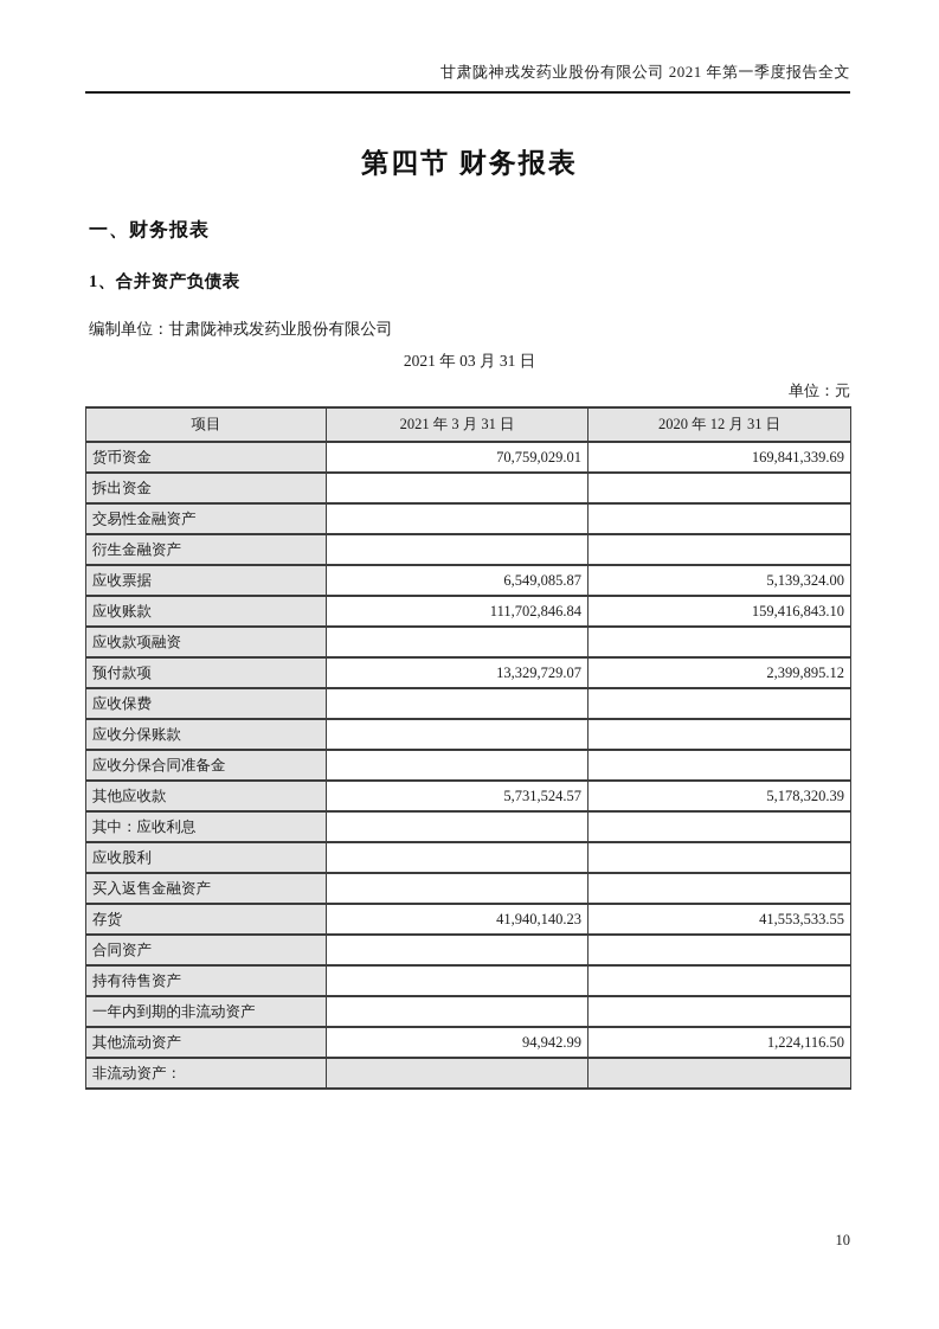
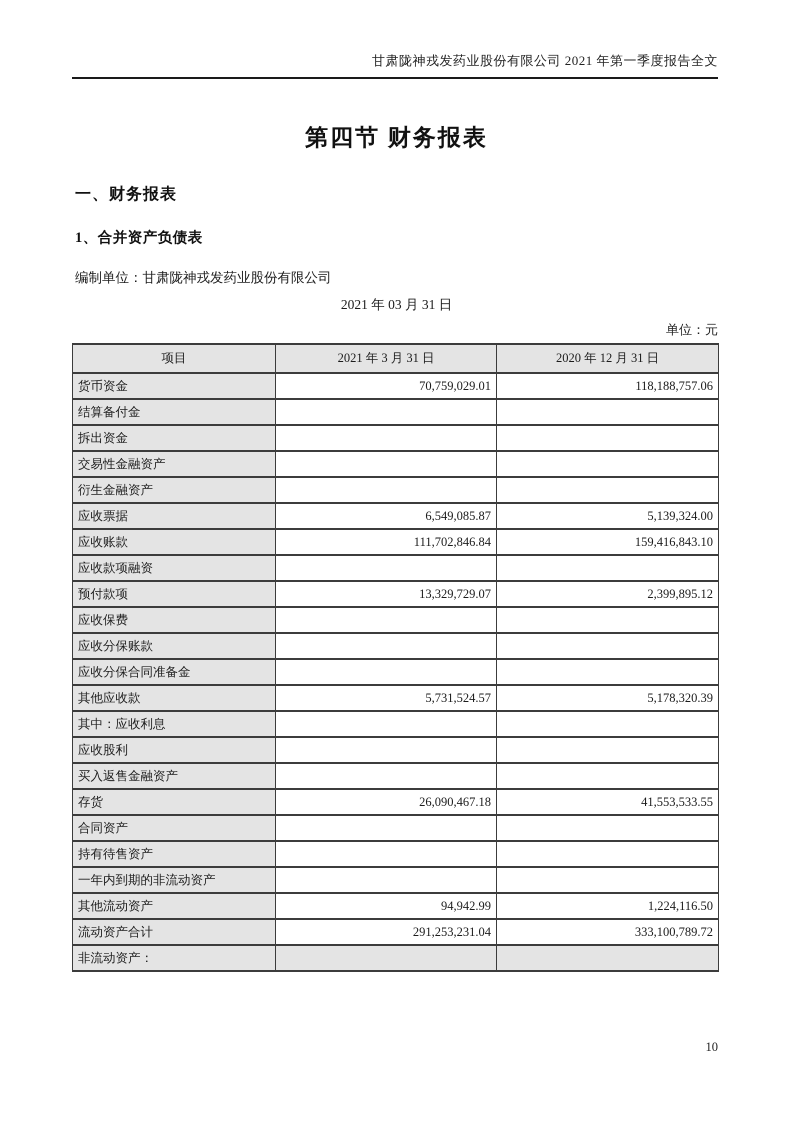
  甘肃陇神戎发药业股份有限公司 2021 年第一季度报告全文
  第四节 财务报表
  一、财务报表
  1、合并资产负债表
  编制单位：甘肃陇神戎发药业股份有限公司
  2021 年 03 月 31 日
  单位：元
  项目	2021 年 3 月 31 日	2020 年 12 月 31 日
- 货币资金	70,759,029.01	169,841,339.69
+ 货币资金	70,759,029.01	118,188,757.06
+ 结算备付金
  拆出资金
  交易性金融资产
  衍生金融资产
  应收票据	6,549,085.87	5,139,324.00
  应收账款	111,702,846.84	159,416,843.10
  应收款项融资
  预付款项	13,329,729.07	2,399,895.12
  应收保费
  应收分保账款
  应收分保合同准备金
  其他应收款	5,731,524.57	5,178,320.39
  其中：应收利息
  应收股利
  买入返售金融资产
- 存货	41,940,140.23	41,553,533.55
+ 存货	26,090,467.18	41,553,533.55
  合同资产
  持有待售资产
  一年内到期的非流动资产
  其他流动资产	94,942.99	1,224,116.50
+ 流动资产合计	291,253,231.04	333,100,789.72
  非流动资产：
  10
